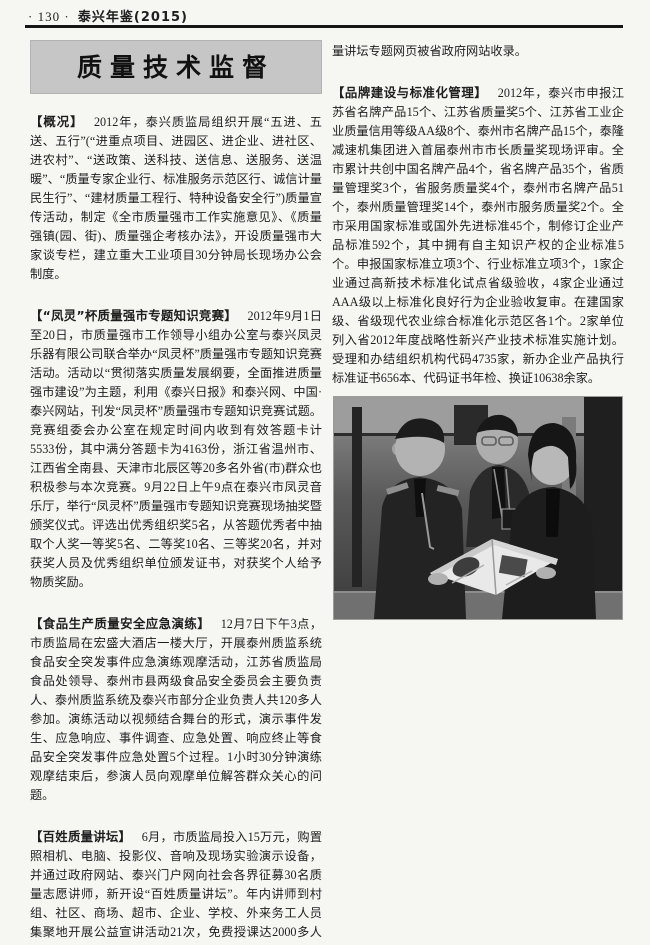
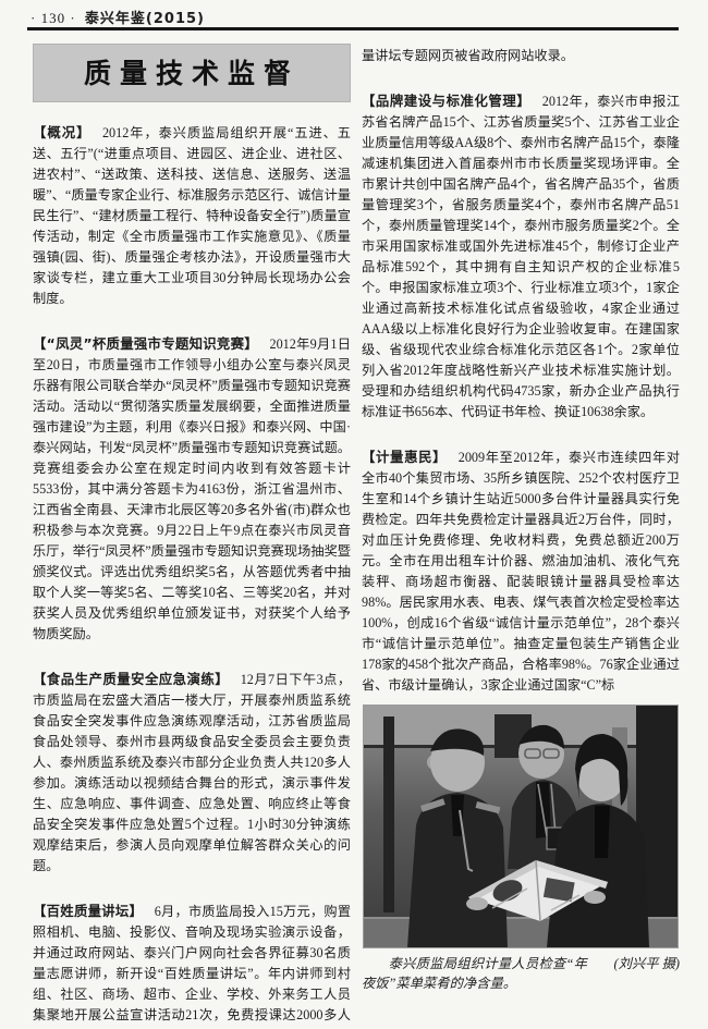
  · 130 · 泰兴年鉴(2015)
  质量技术监督
  【概况】 2012年，泰兴质监局组织开展“五进、五送、五行”(“进重点项目、进园区、进企业、进社区、进农村”、“送政策、送科技、送信息、送服务、送温暖”、“质量专家企业行、标准服务示范区行、诚信计量民生行”、“建材质量工程行、特种设备安全行”)质量宣传活动，制定《全市质量强市工作实施意见》、《质量强镇(园、街)、质量强企考核办法》，开设质量强市大家谈专栏，建立重大工业项目30分钟局长现场办公会制度。
  【“凤灵”杯质量强市专题知识竞赛】 2012年9月1日至20日，市质量强市工作领导小组办公室与泰兴凤灵乐器有限公司联合举办“凤灵杯”质量强市专题知识竞赛活动。活动以“贯彻落实质量发展纲要，全面推进质量强市建设”为主题，利用《泰兴日报》和泰兴网、中国·泰兴网站，刊发“凤灵杯”质量强市专题知识竞赛试题。竞赛组委会办公室在规定时间内收到有效答题卡计5533份，其中满分答题卡为4163份，浙江省温州市、江西省全南县、天津市北辰区等20多名外省(市)群众也积极参与本次竞赛。9月22日上午9点在泰兴市凤灵音乐厅，举行“凤灵杯”质量强市专题知识竞赛现场抽奖暨颁奖仪式。评选出优秀组织奖5名，从答题优秀者中抽取个人奖一等奖5名、二等奖10名、三等奖20名，并对获奖人员及优秀组织单位颁发证书，对获奖个人给予物质奖励。
  【食品生产质量安全应急演练】 12月7日下午3点，市质监局在宏盛大酒店一楼大厅，开展泰州质监系统食品安全突发事件应急演练观摩活动，江苏省质监局食品处领导、泰州市县两级食品安全委员会主要负责人、泰州质监系统及泰兴市部分企业负责人共120多人参加。演练活动以视频结合舞台的形式，演示事件发生、应急响应、事件调查、应急处置、响应终止等食品安全突发事件应急处置5个过程。1小时30分钟演练观摩结束后，参演人员向观摩单位解答群众关心的问题。
  【百姓质量讲坛】 6月，市质监局投入15万元，购置照相机、电脑、投影仪、音响及现场实验演示设备，并通过政府网站、泰兴门户网向社会各界征募30名质量志愿讲师，新开设“百姓质量讲坛”。年内讲师到村组、社区、商场、超市、企业、学校、外来务工人员集聚地开展公益宣讲活动21次，免费授课达2000多人
  量讲坛专题网页被省政府网站收录。
  【品牌建设与标准化管理】 2012年，泰兴市申报江苏省名牌产品15个、江苏省质量奖5个、江苏省工业企业质量信用等级AA级8个、泰州市名牌产品15个，泰隆减速机集团进入首届泰州市市长质量奖现场评审。全市累计共创中国名牌产品4个，省名牌产品35个，省质量管理奖3个，省服务质量奖4个，泰州市名牌产品51个，泰州质量管理奖14个，泰州市服务质量奖2个。全市采用国家标准或国外先进标准45个，制修订企业产品标准592个，其中拥有自主知识产权的企业标准5个。申报国家标准立项3个、行业标准立项3个，1家企业通过高新技术标准化试点省级验收，4家企业通过AAA级以上标准化良好行为企业验收复审。在建国家级、省级现代农业综合标准化示范区各1个。2家单位列入省2012年度战略性新兴产业技术标准实施计划。受理和办结组织机构代码4735家，新办企业产品执行标准证书656本、代码证书年检、换证10638余家。
+ 【计量惠民】 2009年至2012年，泰兴市连续四年对全市40个集贸市场、35所乡镇医院、252个农村医疗卫生室和14个乡镇计生站近5000多台件计量器具实行免费检定。四年共免费检定计量器具近2万台件，同时，对血压计免费修理、免收材料费，免费总额近200万元。全市在用出租车计价器、燃油加油机、液化气充装秤、商场超市衡器、配装眼镜计量器具受检率达98%。居民家用水表、电表、煤气表首次检定受检率达100%，创成16个省级“诚信计量示范单位”，28个泰兴市“诚信计量示范单位”。抽查定量包装生产销售企业178家的458个批次产商品，合格率98%。76家企业通过省、市级计量确认，3家企业通过国家“C”标
+ (刘兴平 摄)
+ 泰兴质监局组织计量人员检查“年夜饭”菜单菜肴的净含量。
